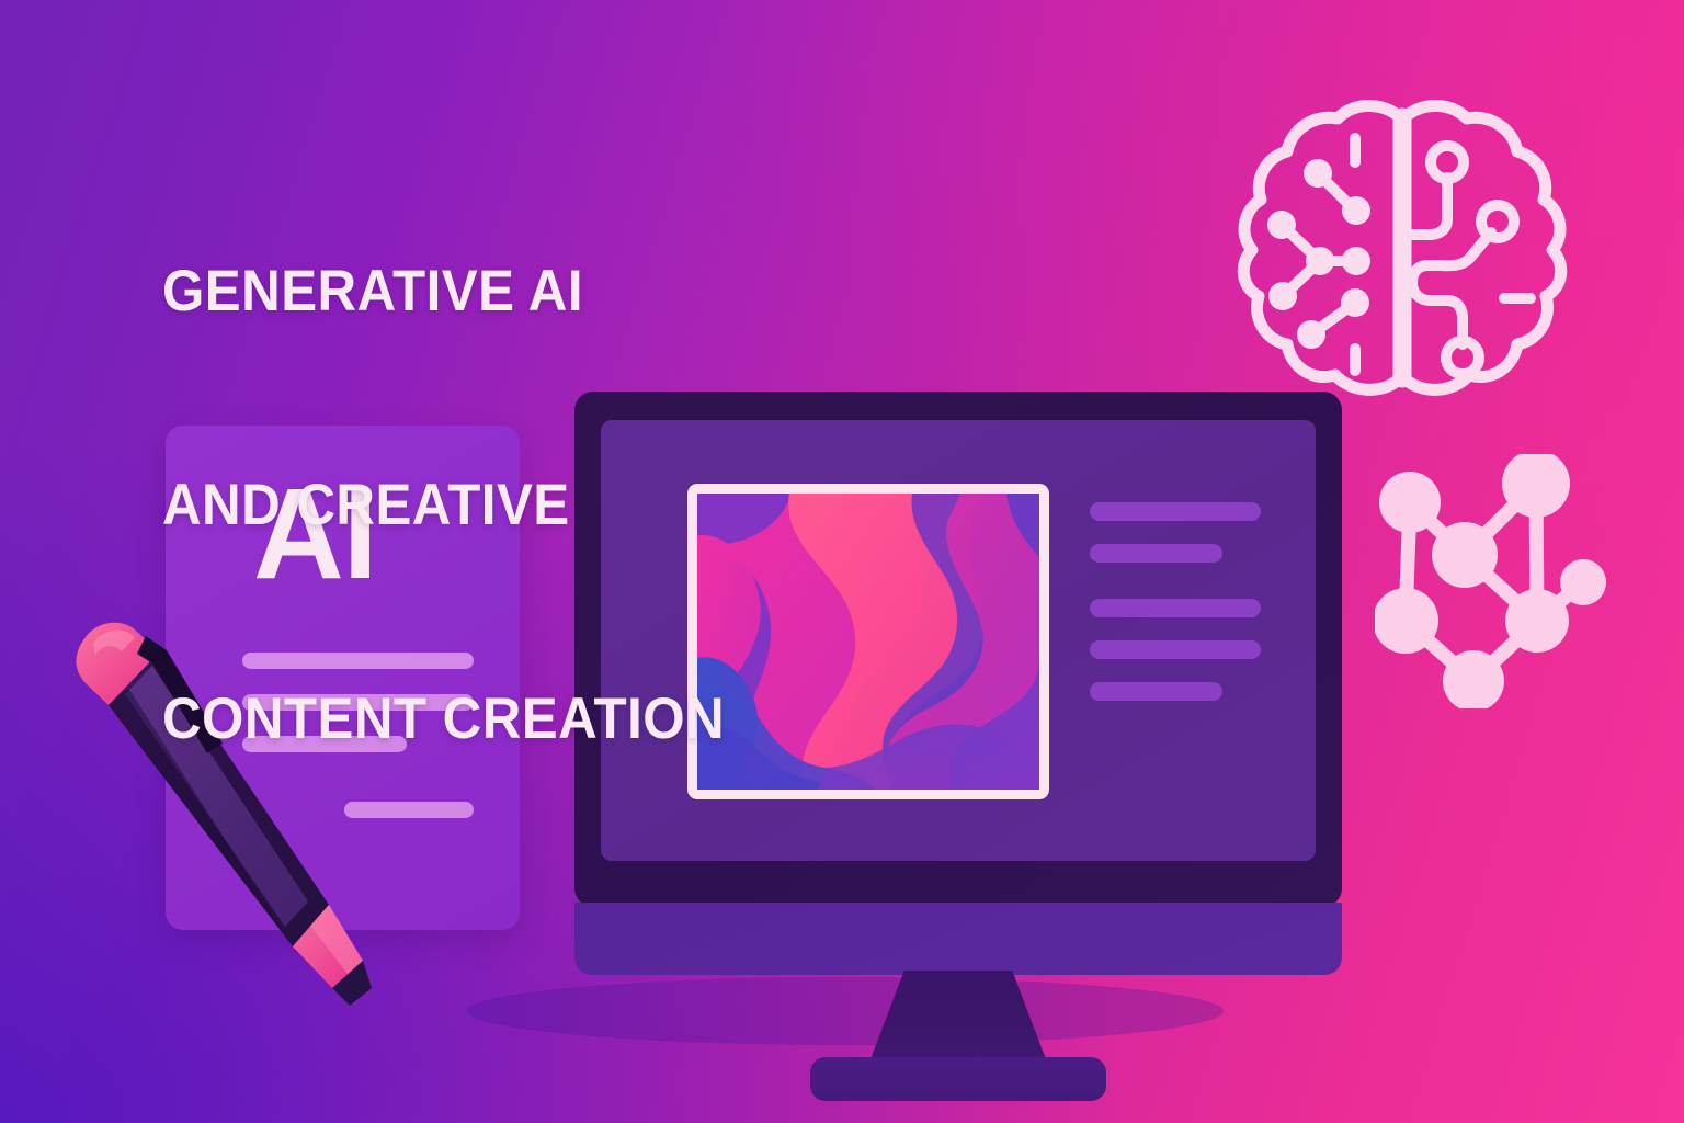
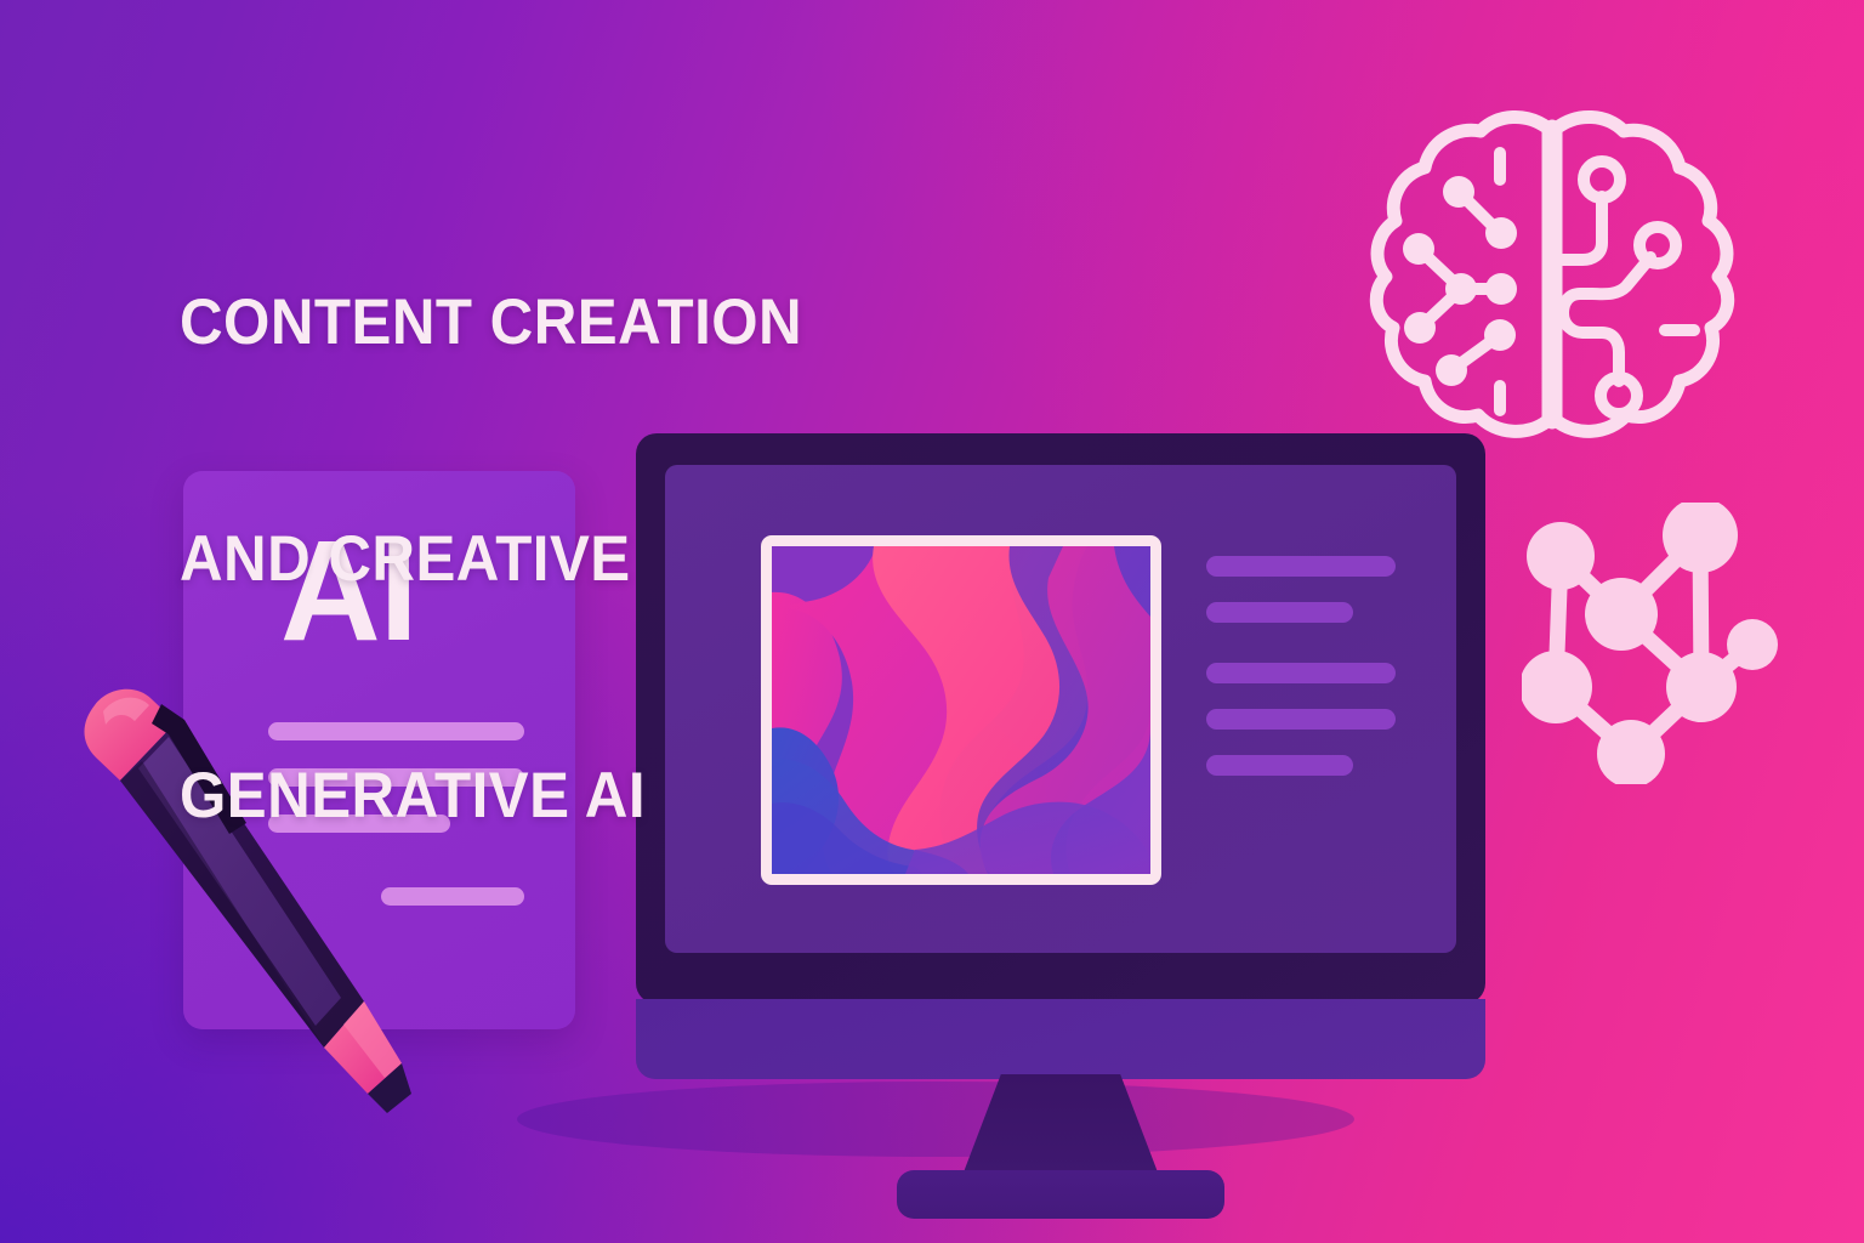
- GENERATIVE AI
+ CONTENT CREATION
  AND CREATIVE
- CONTENT CREATION
+ GENERATIVE AI
  AI
